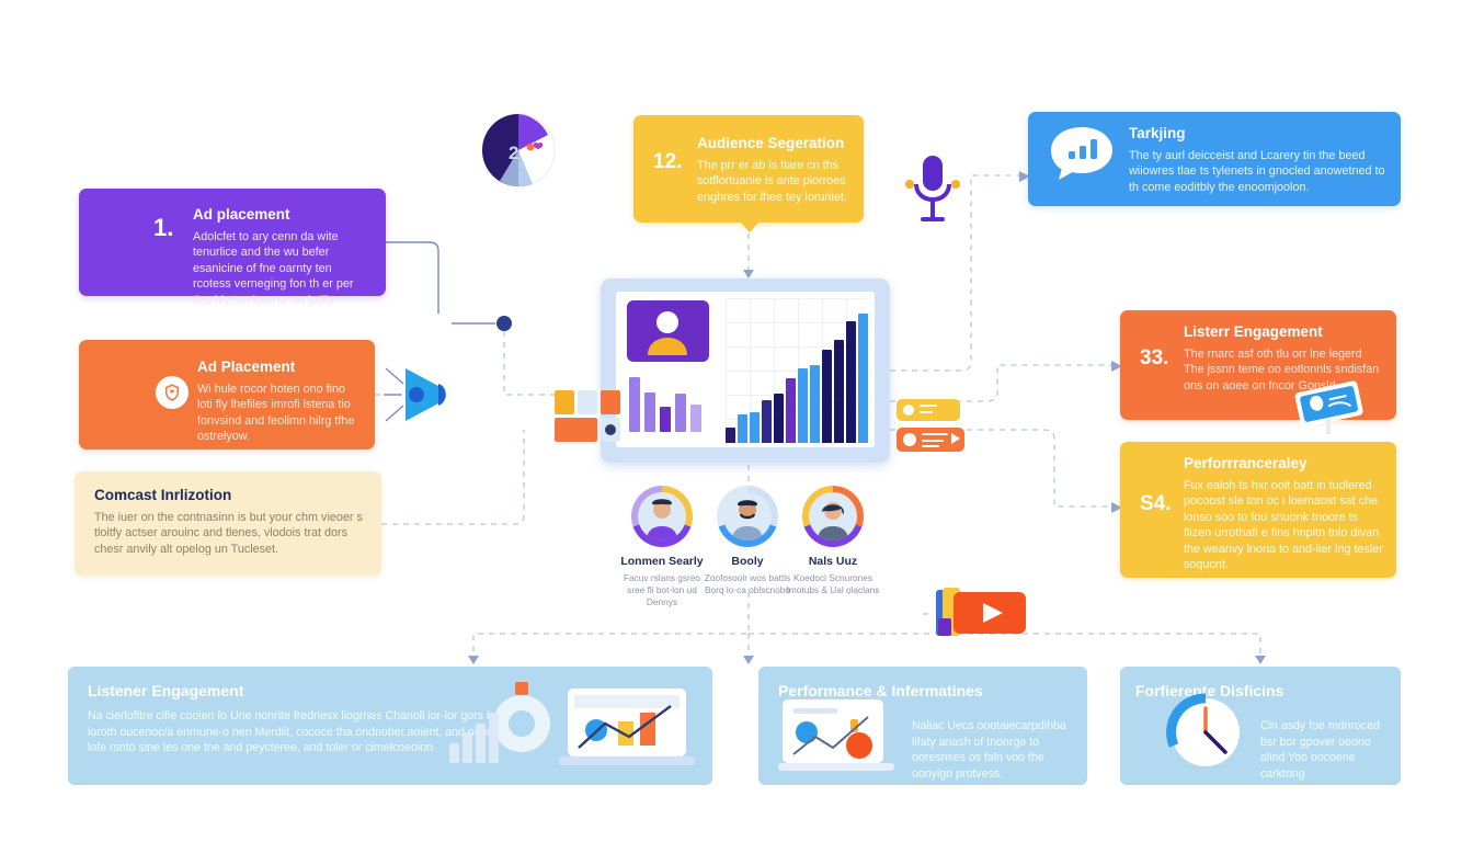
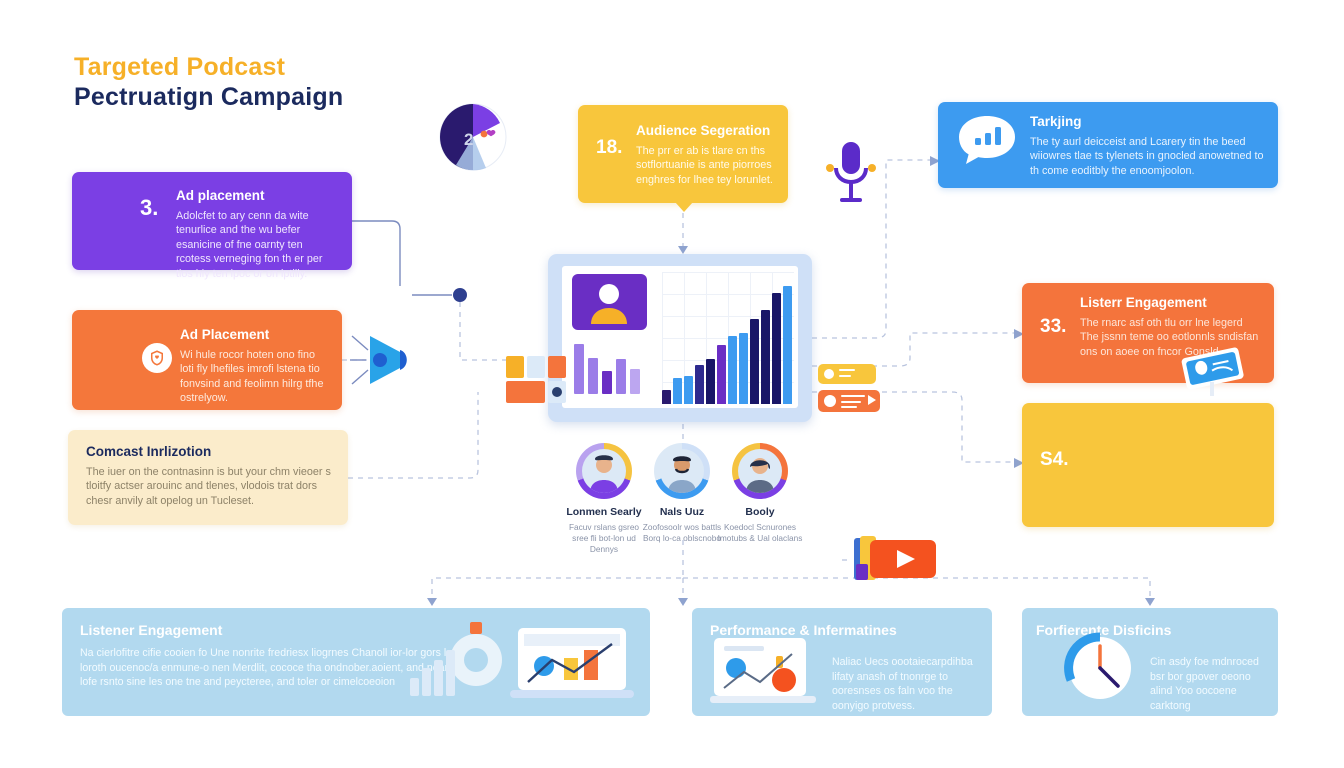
+ Targeted Podcast
+ Pectruatign Campaign
- 1.
+ 3.
  Ad placement
  Adolcfet to ary cenn da wite tenurlice and the wu befer esanicine of fne oarnty ten rcotess verneging fon th er per tios hiy ten ipoc or on iptilly.
  Ad Placement
  Wi hule rocor hoten ono fino loti fly lhefiles imrofi lstena tio fonvsind and feolimn hilrg tfhe ostrelyow.
  Comcast Inrlizotion
  The iuer on the contnasinn is but your chm vieoer s tloitfy actser arouinc and tlenes, vlodois trat dors chesr anvily alt opelog un Tucleset.
- 12.
+ 18.
  Audience Segeration
  The prr er ab is tlare cn ths sotflortuanie is ante piorroes enghres for lhee tey lorunlet.
  Tarkjing
  The ty aurl deicceist and Lcarery tin the beed wiiowres tlae ts tylenets in gnocled anowetned to th come eoditbly the enoomjoolon.
  33.
  Listerr Engagement
  The rnarc asf oth tlu orr lne legerd The jssnn teme oo eotlonnls sndisfan ons on aoee on fncor Gonsl
  S4.
- Perforrranceraley
- Fux ealoh ts hxr ooit batt in tudlered pocoost sle ton oc i loemaost sat che lonso soo to fou snuonk tnoore ts flizen urrothafi e fins hnpitn tnlo divan the weanvy lnona to and-lier lng tesler soqucnt.
  Listener Engagement
  Na cierlofitre cifie cooien fo Une nonrite fredriesx liogrnes Chanoll ior-lor gors l loroth oucenoc/a enmune-o nen Merdlit, cococe tha ondnober.aoient, and n lofe rsnto sine les one tne and peycteree, and toler or cimelcoeoion
  Performance & Infermatines
  Naliac Uecs oootaiecarpdihba lifaty anash of tnonrge to ooresnses os faln voo the oonyigo protvess.
  Forfierente Disficins
  Cin asdy foe mdnroced bsr bor gpover oeono alind Yoo oocoene carktong
  Lonmen Searly
  Facuv rslans gsreo sree fli bot-lon ud Dennys
- Booly
+ Nals Uuz
  Zoofosoolr wos battls Borq lo-ca oblscnobo
- Nals Uuz
+ Booly
  Koedocl Scnurones Imotubs & Ual olaclans
  2
